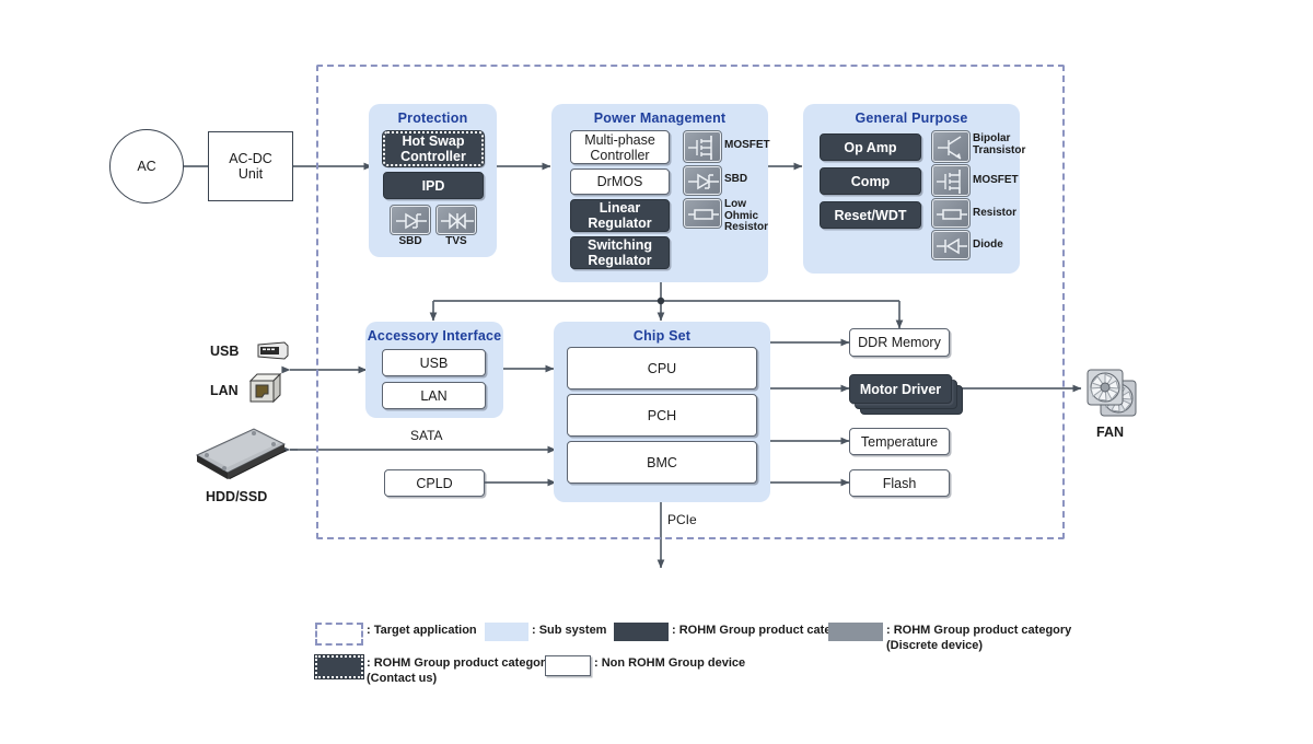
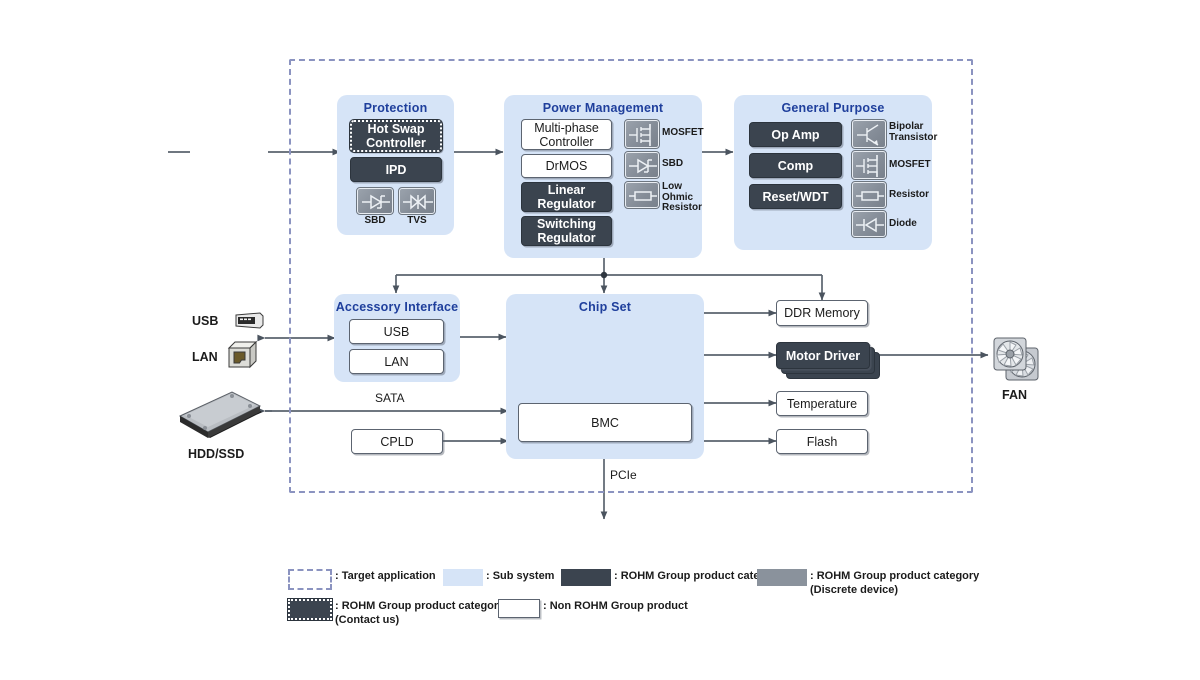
- AC
- AC-DC
- Unit
  Protection
  Hot Swap
  Controller
  IPD
  SBD
  TVS
  Power Management
  Multi-phase
  Controller
  DrMOS
  Linear
  Regulator
  Switching
  Regulator
  MOSFET
  SBD
  Low
  Ohmic
  Resistor
  General Purpose
  Op Amp
  Comp
  Reset/WDT
  Bipolar
  Transistor
  MOSFET
  Resistor
  Diode
  Accessory Interface
  USB
  LAN
  Chip Set
- CPU
- PCH
  BMC
  CPLD
  DDR Memory
  Motor Driver
  Temperature
  Flash
  SATA
  PCIe
  USB
  LAN
  HDD/SSD
  FAN
  : Target application
  : Sub system
  : ROHM Group product cat
  : ROHM Group product category
  (Discrete device)
  : ROHM Group product categor
  (Contact us)
- : Non ROHM Group device
+ : Non ROHM Group product
